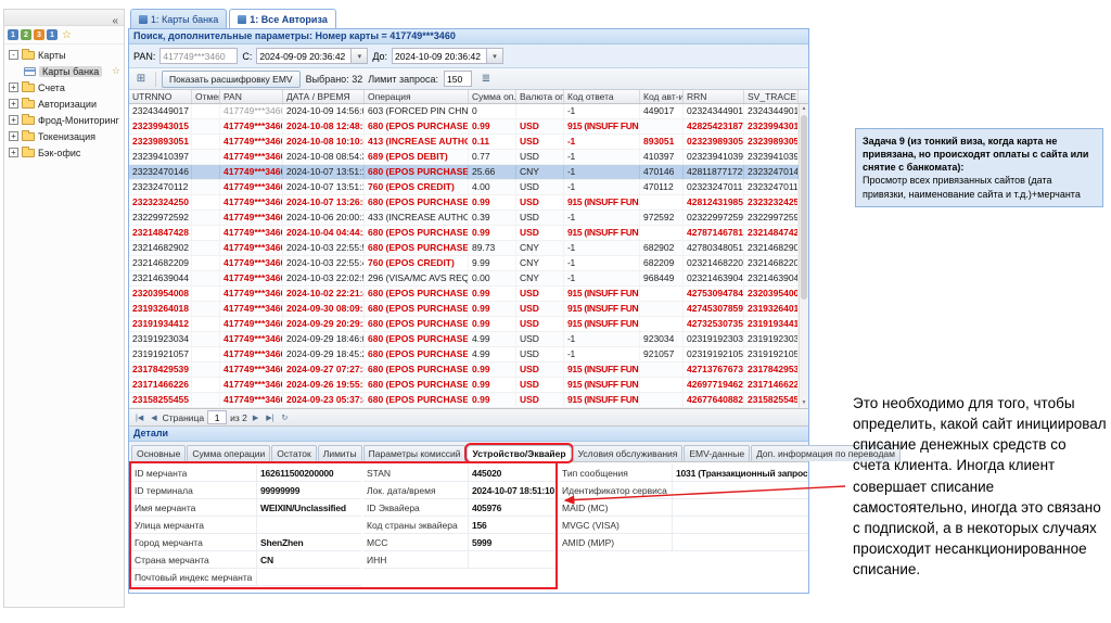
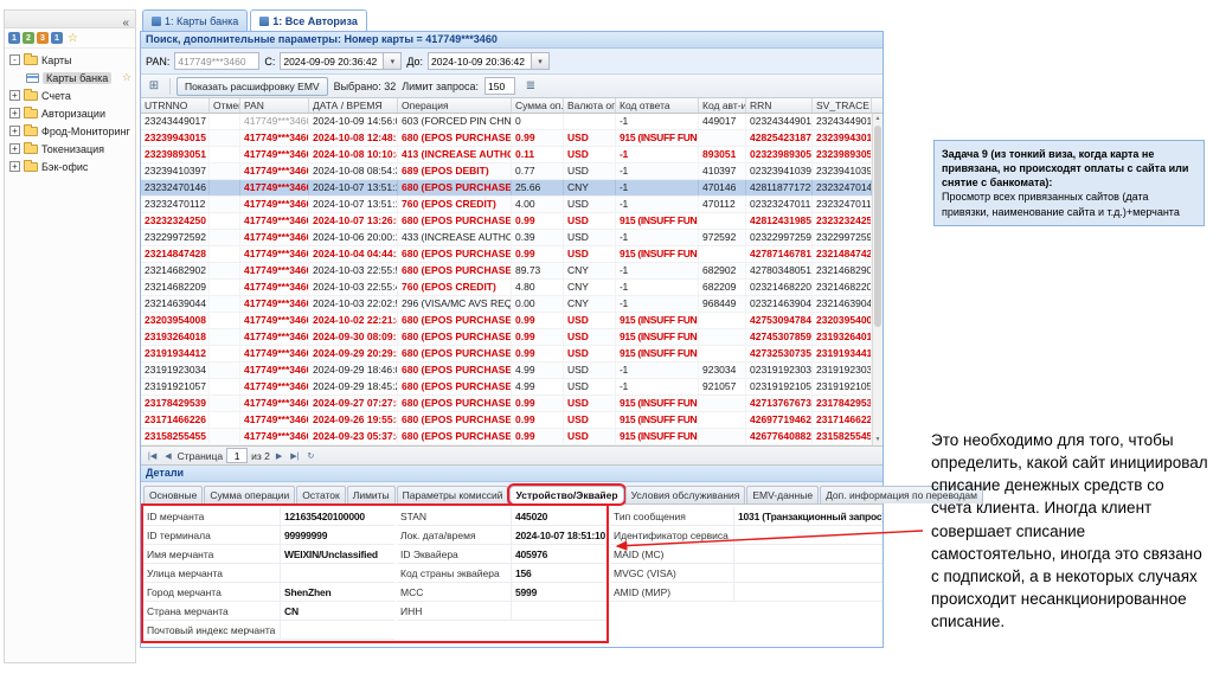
  «
  ☆
  -
  Карты
  Карты банка
  ☆
  +
  Счета
  +
  Авторизации
  +
  Фрод-Мониторинг
  +
  Токенизация
  +
  Бэк-офис
  1: Карты банка
  1: Все Авториза
  Поиск, дополнительные параметры: Номер карты = 417749***3460
  PAN:
  417749***3460
  С:
  2024-09-09 20:36:42
  До:
  2024-10-09 20:36:42
  ⊞
  Показать расшифровку EMV
  Выбрано: 32
  Лимит запроса:
  150
  ≣
  UTRNNO
  PAN
  ДАТА / ВРЕМЯ
  Операция
  Сумма оп.
  Валюта оп
  Код ответа
  Код авт-и
  RRN
  SV_TRACE
  23243449017
  417749***3460
  2024-10-09 14:56:0
  603 (FORCED PIN CHN
  0
  -1
  449017
  02324344901
  2324344901
  23239943015
  417749***3460
  2024-10-08 12:48:
  680 (EPOS PURCHASE
  0.99
  USD
  915 (INSUFF FUN
  42825423187
  2323994301
  23239893051
  417749***3460
  2024-10-08 10:10:
  0.11
  USD
  -1
  893051
  02323989305
  2323989305
  23239410397
  417749***3460
  2024-10-08 08:54:3
  689 (EPOS DEBIT)
  0.77
  USD
  -1
  410397
  02323941039
  2323941039
  23232470146
  417749***3460
  2024-10-07 13:51:1
  680 (EPOS PURCHASE
  25.66
  CNY
  -1
  470146
  42811877172
  2323247014
  23232470112
  417749***3460
  2024-10-07 13:51:1
  760 (EPOS CREDIT)
  4.00
  USD
  -1
  470112
  02323247011
  2323247011
  23232324250
  417749***3460
  2024-10-07 13:26:
  680 (EPOS PURCHASE
  0.99
  USD
  915 (INSUFF FUN
  42812431985
  2323232425
  23229972592
  417749***3460
  2024-10-06 20:00:1
  0.39
  USD
  -1
  972592
  02322997259
  2322997259
  23214847428
  417749***3460
  2024-10-04 04:44:
  680 (EPOS PURCHASE
  0.99
  USD
  915 (INSUFF FUN
  42787146781
  2321484742
  23214682902
  417749***3460
  2024-10-03 22:55:5
  680 (EPOS PURCHASE
  89.73
  CNY
  -1
  682902
  42780348051
  2321468290
  23214682209
  417749***3460
  2024-10-03 22:55:4
  760 (EPOS CREDIT)
- 9.99
+ 4.80
  CNY
  -1
  682209
  02321468220
  2321468220
  23214639044
  417749***3460
  2024-10-03 22:02:5
  296 (VISA/MC AVS REQ
  0.00
  CNY
  -1
  968449
  02321463904
  2321463904
  23203954008
  417749***3460
  2024-10-02 22:21:
  680 (EPOS PURCHASE
  0.99
  USD
  915 (INSUFF FUN
  42753094784
  2320395400
  23193264018
  417749***3460
  2024-09-30 08:09:
  680 (EPOS PURCHASE
  0.99
  USD
  915 (INSUFF FUN
  42745307859
  2319326401
  23191934412
  417749***3460
  2024-09-29 20:29:
  680 (EPOS PURCHASE
  0.99
  USD
  915 (INSUFF FUN
  42732530735
  2319193441
  23191923034
  417749***3460
  2024-09-29 18:46:0
  680 (EPOS PURCHASE
  4.99
  USD
  -1
  923034
  02319192303
  2319192303
  23191921057
  417749***3460
  2024-09-29 18:45:2
  680 (EPOS PURCHASE
  4.99
  USD
  -1
  921057
  02319192105
  2319192105
  23178429539
  417749***3460
  2024-09-27 07:27:
  680 (EPOS PURCHASE
  0.99
  USD
  915 (INSUFF FUN
  42713767673
  2317842953
  23171466226
  417749***3460
  2024-09-26 19:55:
  680 (EPOS PURCHASE
  0.99
  USD
  915 (INSUFF FUN
  42697719462
  2317146622
  23158255455
  417749***3460
  2024-09-23 05:37:
  680 (EPOS PURCHASE
  0.99
  USD
  915 (INSUFF FUN
  42677640882
  2315825545
  Страница
  1
  из 2
  Детали
  Основные
  Сумма операции
  Остаток
  Лимиты
  Параметры комиссий
  Устройство/Эквайер
  Условия обслуживания
  EMV-данные
  Доп. информация по переводам
  ID мерчанта
- 162611500200000
+ 121635420100000
  ID терминала
  99999999
  Имя мерчанта
  WEIXIN/Unclassified
  Улица мерчанта
  Город мерчанта
  ShenZhen
  Страна мерчанта
  CN
  Почтовый индекс мерчанта
  STAN
  445020
  Лок. дата/время
  2024-10-07 18:51:10
  ID Эквайера
  405976
  Код страны эквайера
  156
  MCC
  5999
  ИНН
  Тип сообщения
  1031 (Транзакционный запрос
  Идентификатор сервиса
  MAID (МС)
  MVGC (VISA)
  AMID (МИР)
  Задача 9 (из тонкий виза, когда карта не привязана, но происходят оплаты с сайта или снятие с банкомата):
  Просмотр всех привязанных сайтов (дата привязки, наименование сайта и т.д.)+мерчанта
  Это необходимо для того, чтобы определить, какой сайт инициировал списание денежных средств со счета клиента. Иногда клиент совершает списание самостоятельно, иногда это связано с подпиской, а в некоторых случаях происходит несанкционированное списание.
